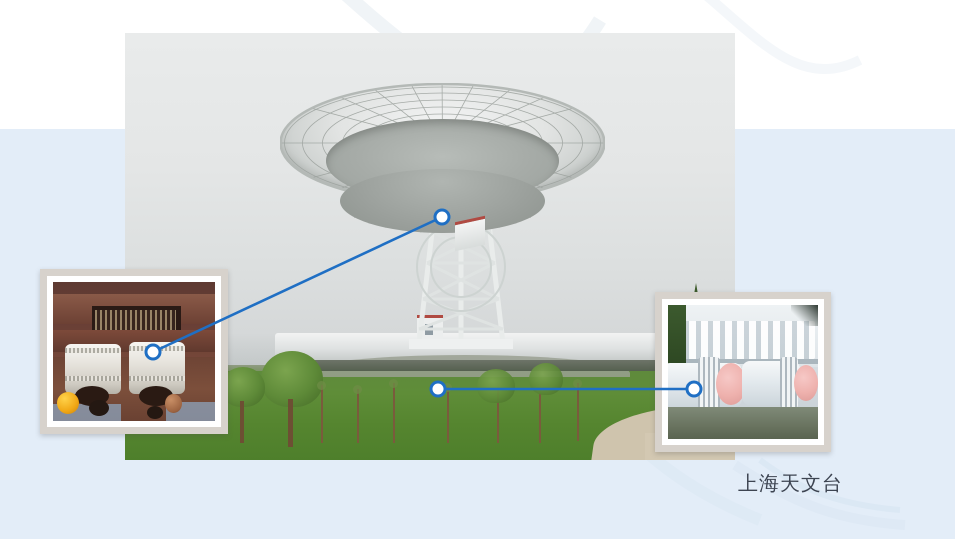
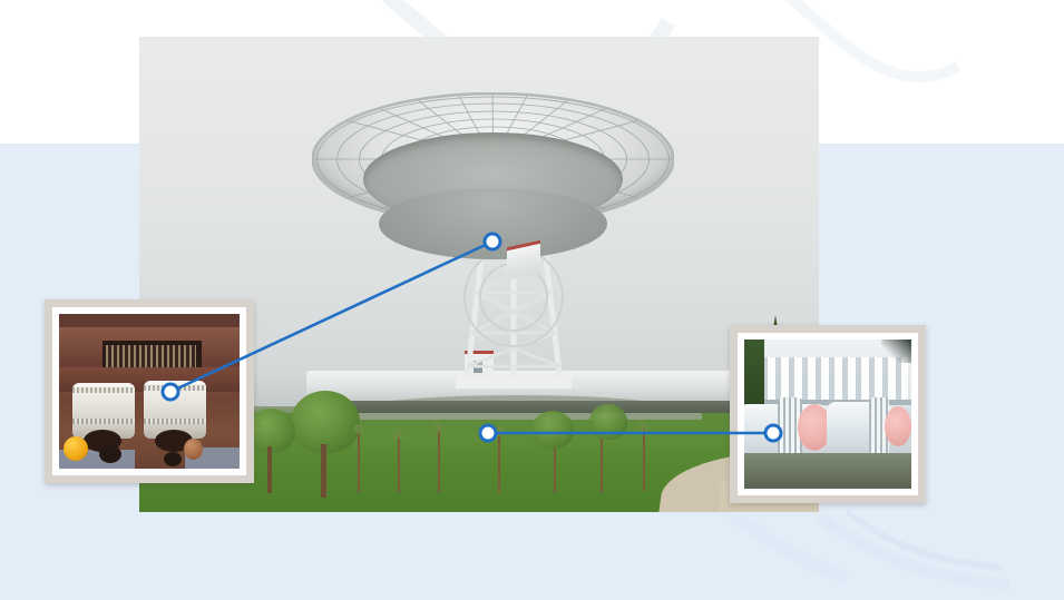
- 上海天文台
